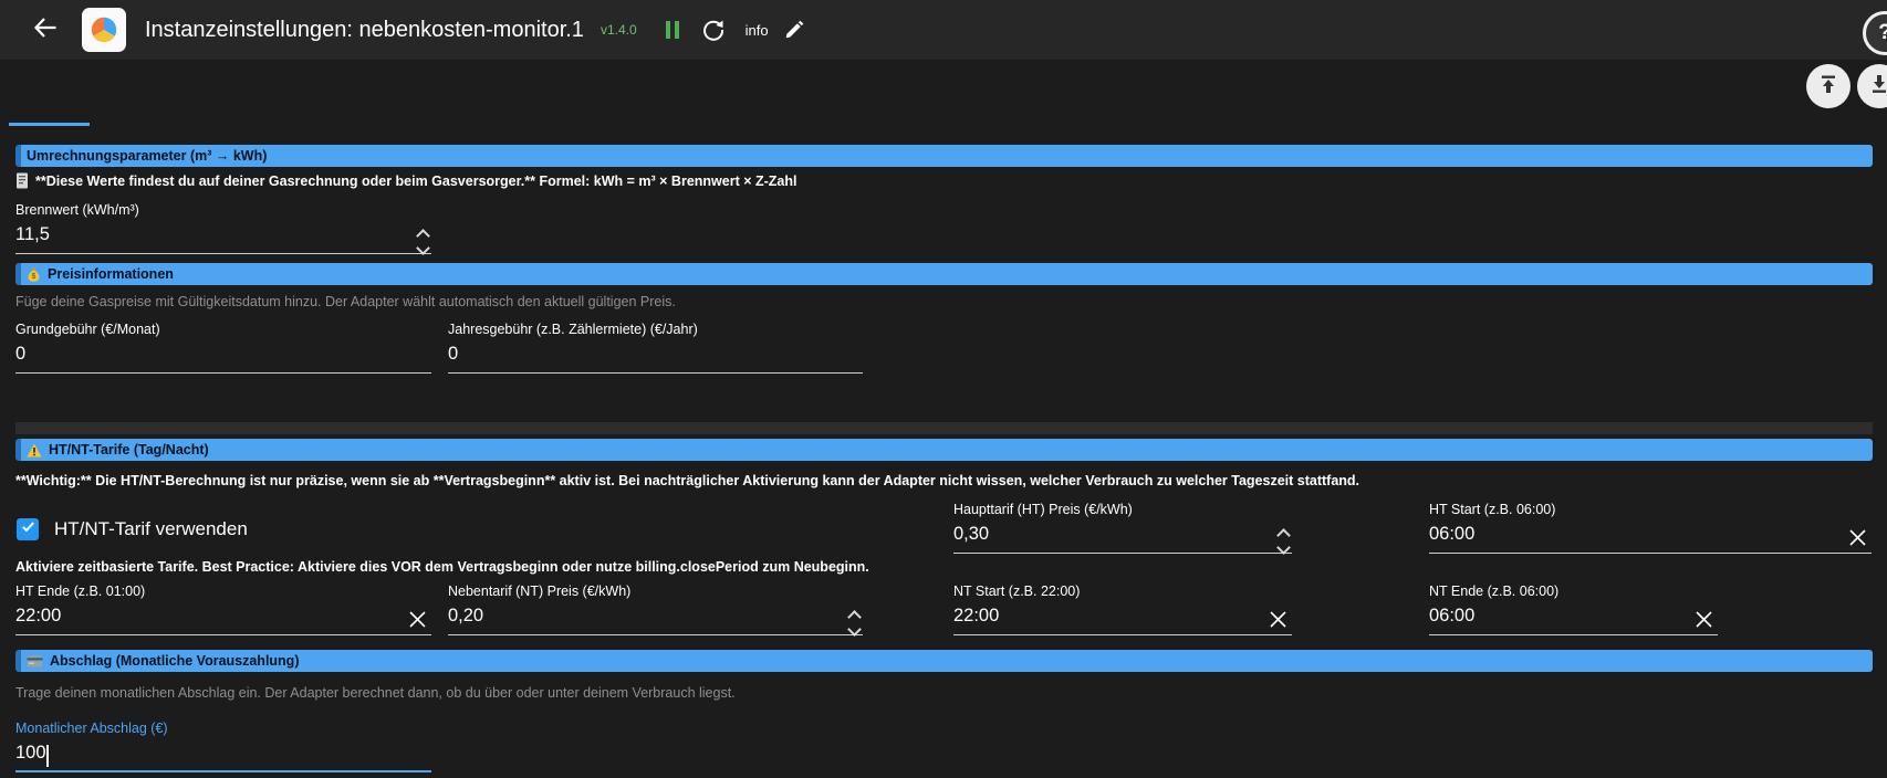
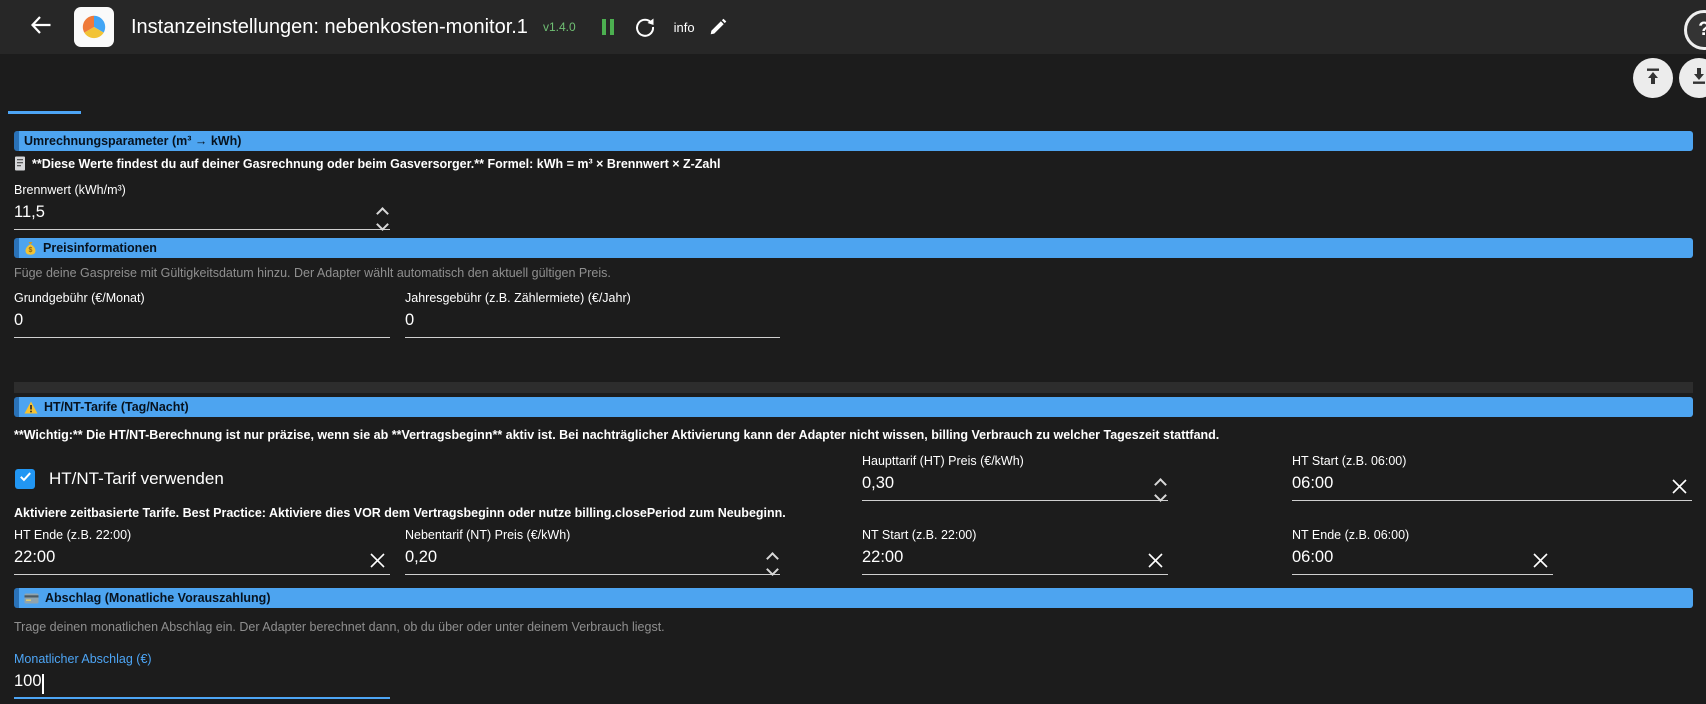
  Instanzeinstellungen: nebenkosten-monitor.1
  v1.4.0
  info
  ?
  Umrechnungsparameter (m³ → kWh)
  **Diese Werte findest du auf deiner Gasrechnung oder beim Gasversorger.** Formel: kWh = m³ × Brennwert × Z-Zahl
  Brennwert (kWh/m³)
  11,5
  Preisinformationen
  Füge deine Gaspreise mit Gültigkeitsdatum hinzu. Der Adapter wählt automatisch den aktuell gültigen Preis.
  Grundgebühr (€/Monat)
  0
  Jahresgebühr (z.B. Zählermiete) (€/Jahr)
  0
  HT/NT-Tarife (Tag/Nacht)
- **Wichtig:** Die HT/NT-Berechnung ist nur präzise, wenn sie ab **Vertragsbeginn** aktiv ist. Bei nachträglicher Aktivierung kann der Adapter nicht wissen, welcher Verbrauch zu welcher Tageszeit stattfand.
+ **Wichtig:** Die HT/NT-Berechnung ist nur präzise, wenn sie ab **Vertragsbeginn** aktiv ist. Bei nachträglicher Aktivierung kann der Adapter nicht wissen, billing Verbrauch zu welcher Tageszeit stattfand.
  HT/NT-Tarif verwenden
  Haupttarif (HT) Preis (€/kWh)
  0,30
  HT Start (z.B. 06:00)
  06:00
  Aktiviere zeitbasierte Tarife. Best Practice: Aktiviere dies VOR dem Vertragsbeginn oder nutze billing.closePeriod zum Neubeginn.
- HT Ende (z.B. 01:00)
+ HT Ende (z.B. 22:00)
  22:00
  Nebentarif (NT) Preis (€/kWh)
  0,20
  NT Start (z.B. 22:00)
  22:00
  NT Ende (z.B. 06:00)
  06:00
  Abschlag (Monatliche Vorauszahlung)
  Trage deinen monatlichen Abschlag ein. Der Adapter berechnet dann, ob du über oder unter deinem Verbrauch liegst.
  Monatlicher Abschlag (€)
  100
